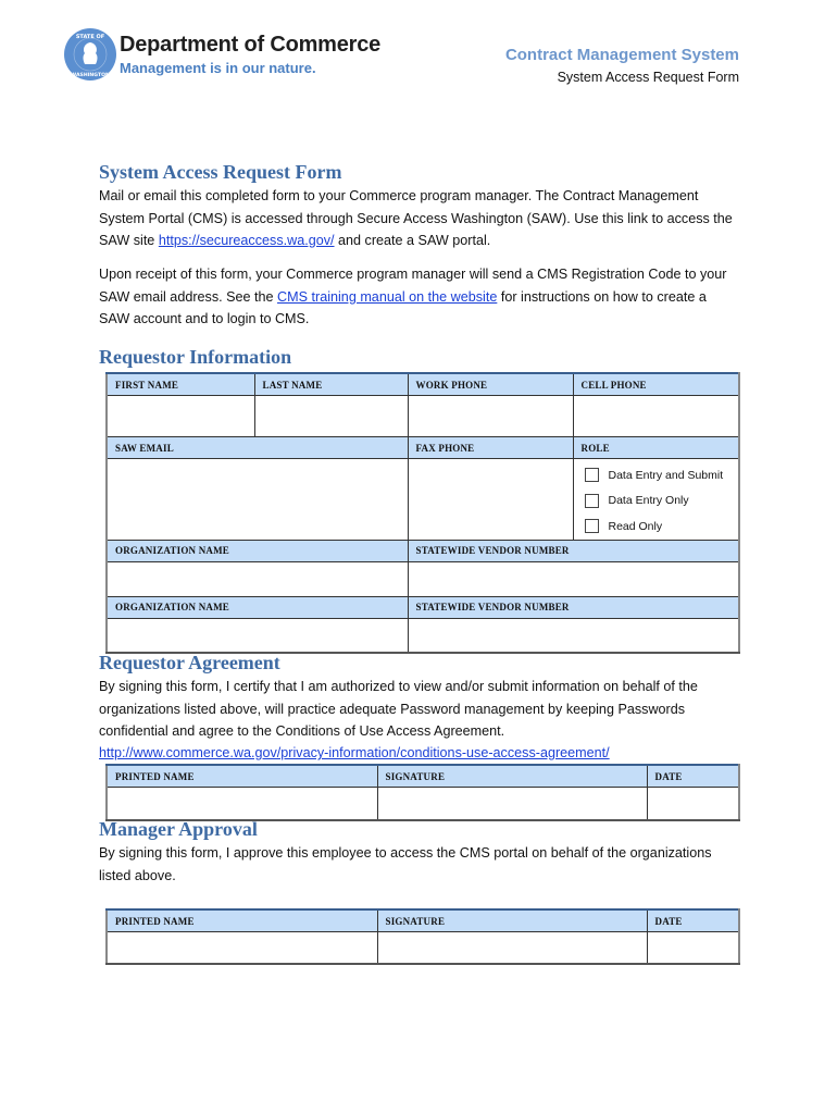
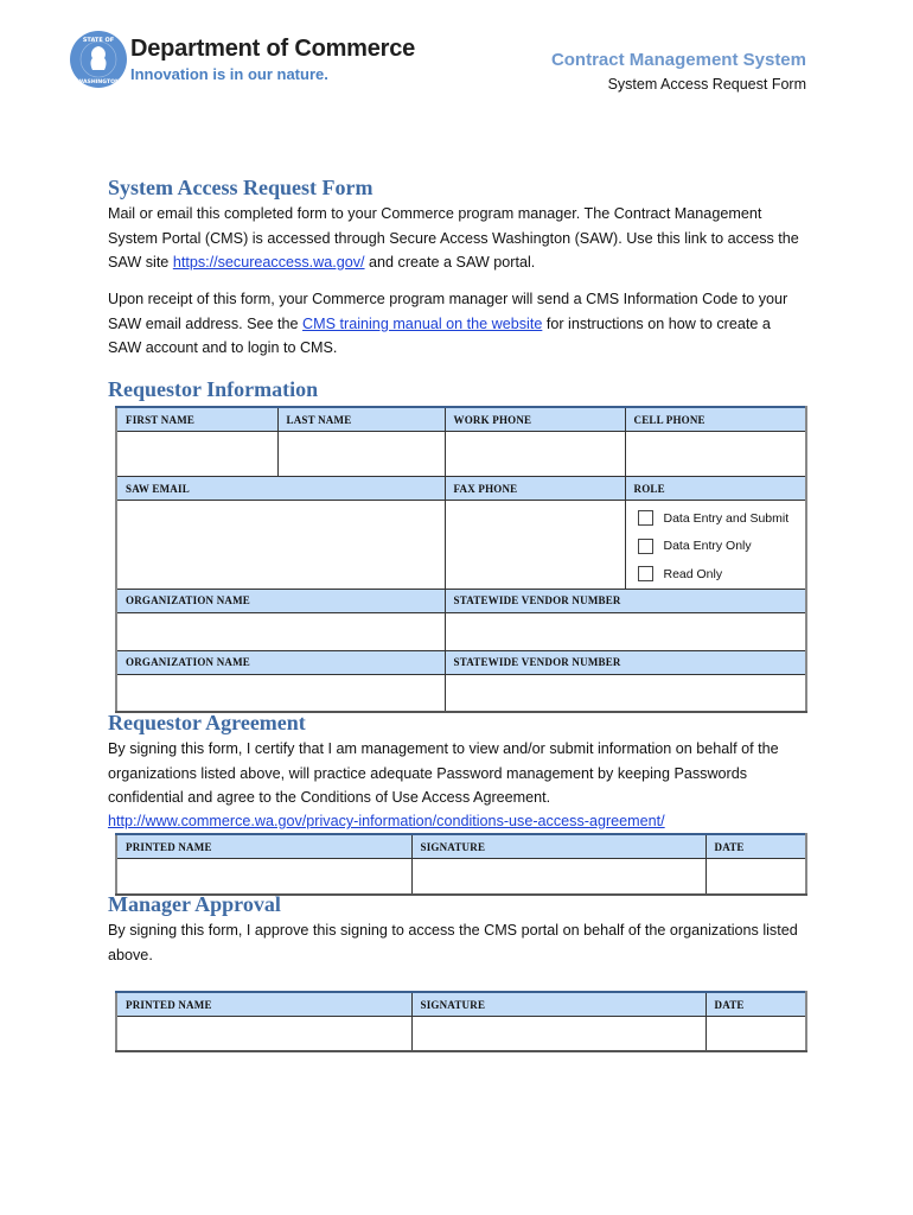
  Department of Commerce
- Management is in our nature.
+ Innovation is in our nature.
  Contract Management System
  System Access Request Form
  System Access Request Form
  Mail or email this completed form to your Commerce program manager. The Contract Management System Portal (CMS) is accessed through Secure Access Washington (SAW). Use this link to access the SAW site https://secureaccess.wa.gov/ and create a SAW portal.
- Upon receipt of this form, your Commerce program manager will send a CMS Registration Code to your SAW email address. See the CMS training manual on the website for instructions on how to create a SAW account and to login to CMS.
+ Upon receipt of this form, your Commerce program manager will send a CMS Information Code to your SAW email address. See the CMS training manual on the website for instructions on how to create a SAW account and to login to CMS.
  Requestor Information
  FIRST NAME	LAST NAME	WORK PHONE	CELL PHONE
  SAW EMAIL	FAX PHONE	ROLE
  		Data Entry and Submit Data Entry Only Read Only
  ORGANIZATION NAME	STATEWIDE VENDOR NUMBER
  ORGANIZATION NAME	STATEWIDE VENDOR NUMBER
  Requestor Agreement
- By signing this form, I certify that I am authorized to view and/or submit information on behalf of the organizations listed above, will practice adequate Password management by keeping Passwords confidential and agree to the Conditions of Use Access Agreement.
+ By signing this form, I certify that I am management to view and/or submit information on behalf of the organizations listed above, will practice adequate Password management by keeping Passwords confidential and agree to the Conditions of Use Access Agreement.
  http://www.commerce.wa.gov/privacy-information/conditions-use-access-agreement/
  PRINTED NAME	SIGNATURE	DATE
  Manager Approval
- By signing this form, I approve this employee to access the CMS portal on behalf of the organizations listed above.
+ By signing this form, I approve this signing to access the CMS portal on behalf of the organizations listed above.
  PRINTED NAME	SIGNATURE	DATE
